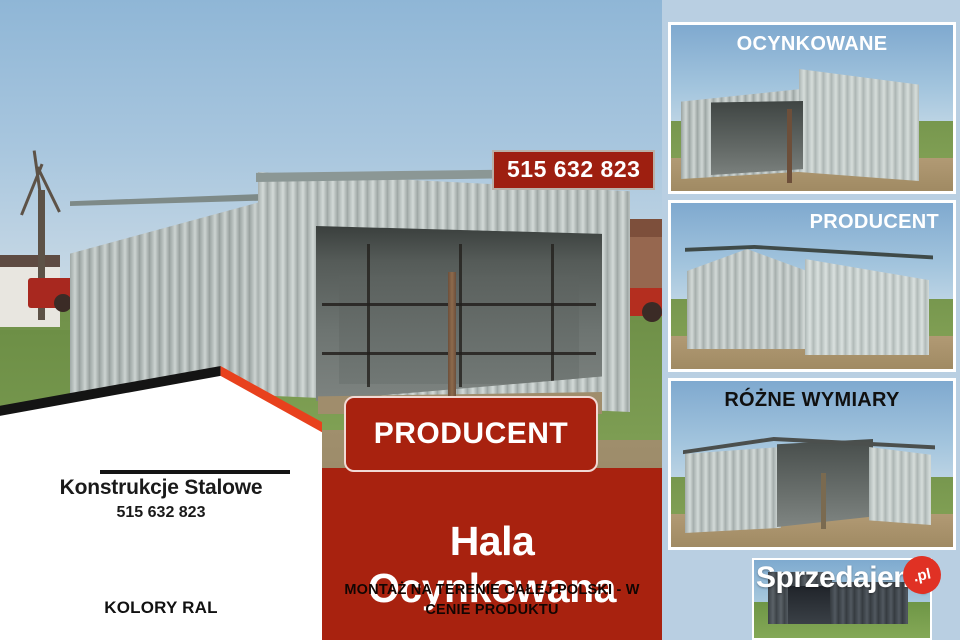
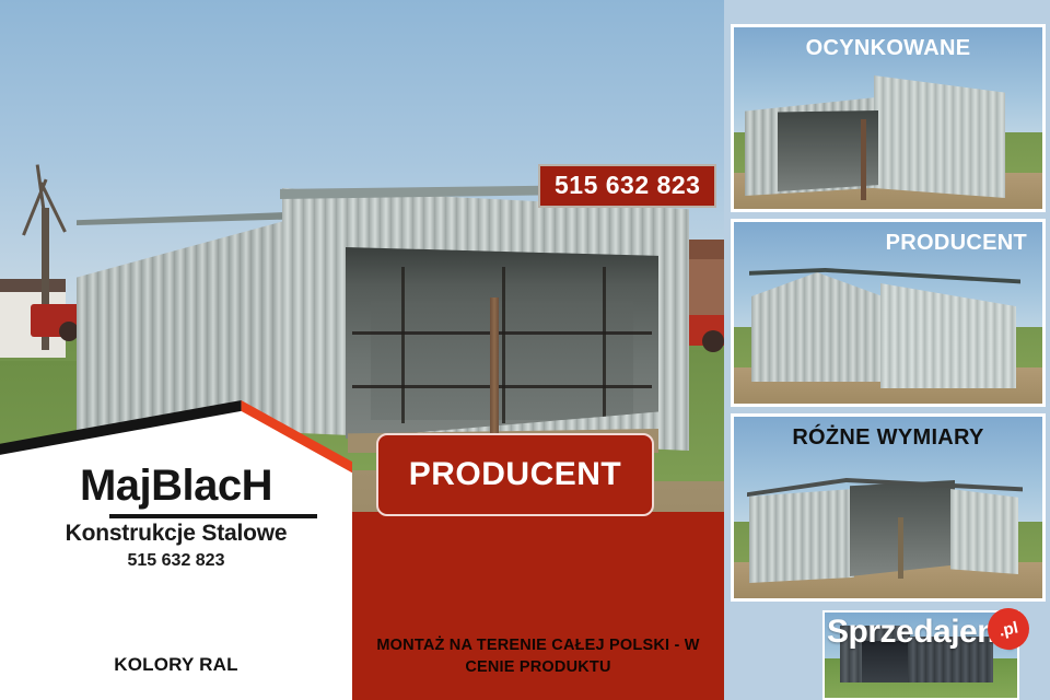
  515 632 823
+ MajBlacH
  Konstrukcje Stalowe
  515 632 823
  KOLORY RAL
  PRODUCENT
- Hala Ocynkowana
  MONTAŻ NA TERENIE CAŁEJ POLSKI - W CENIE PRODUKTU
  OCYNKOWANE
  PRODUCENT
  RÓŻNE WYMIARY
  Sprzedaje
